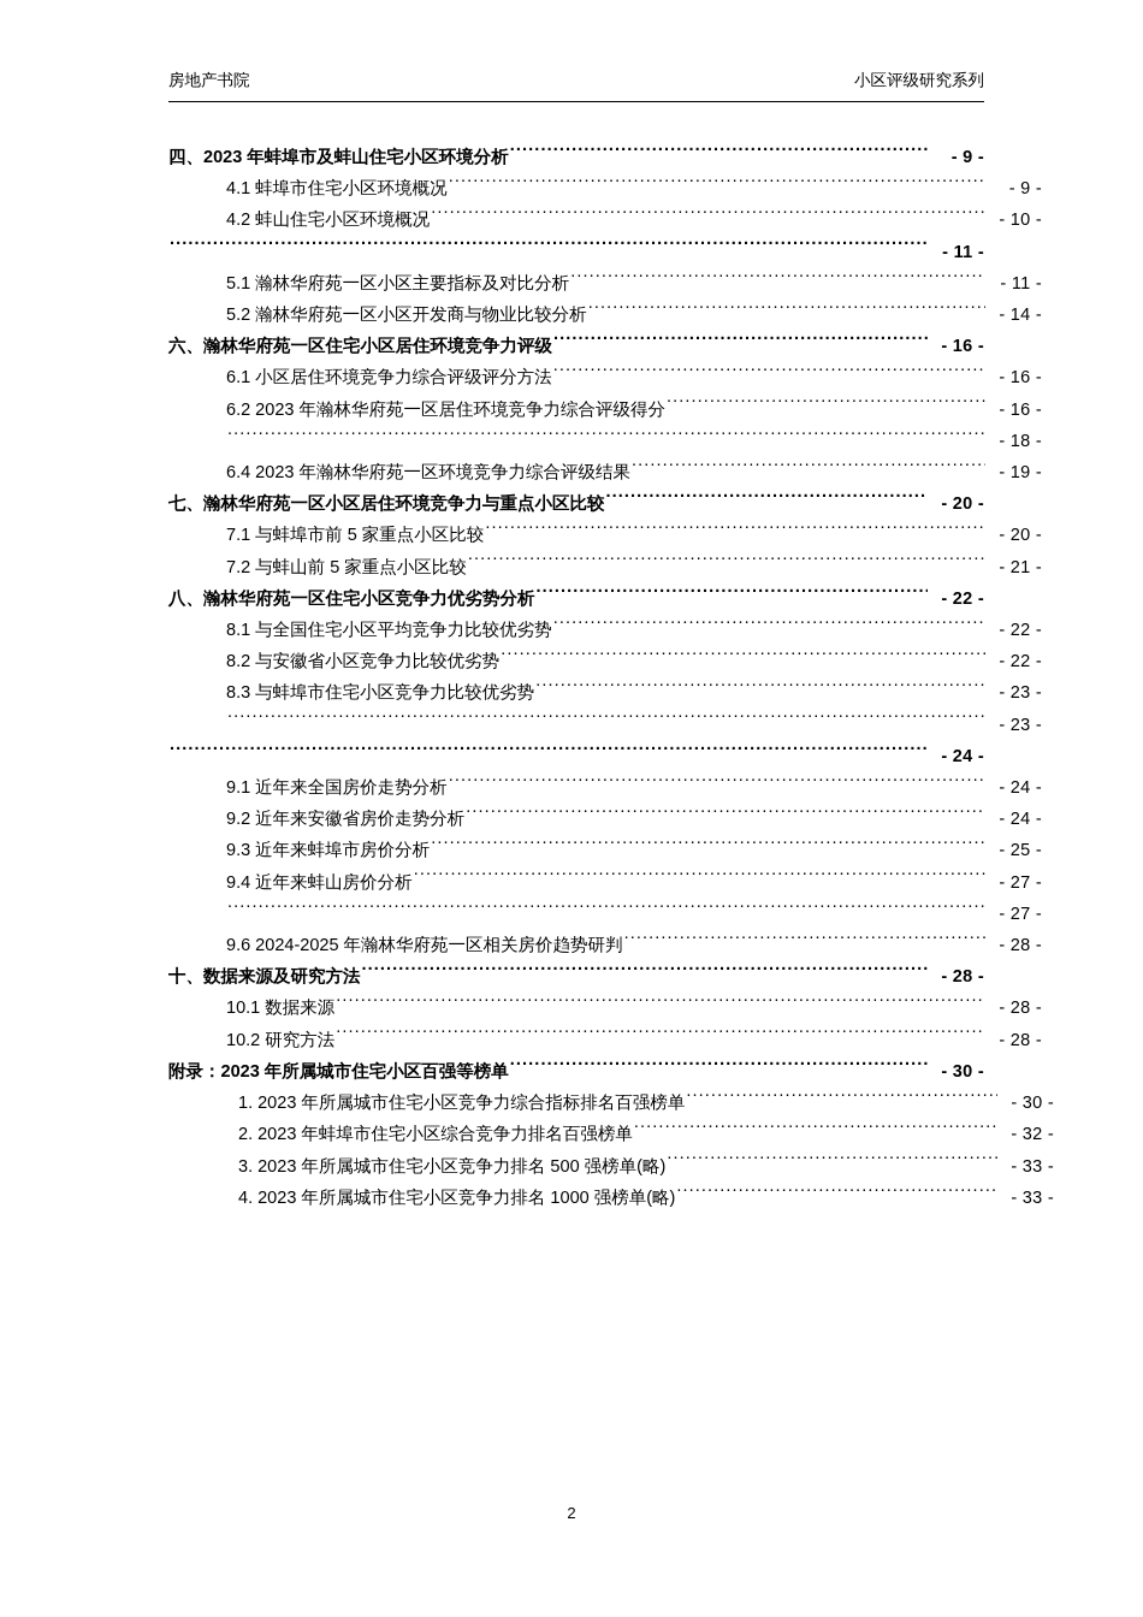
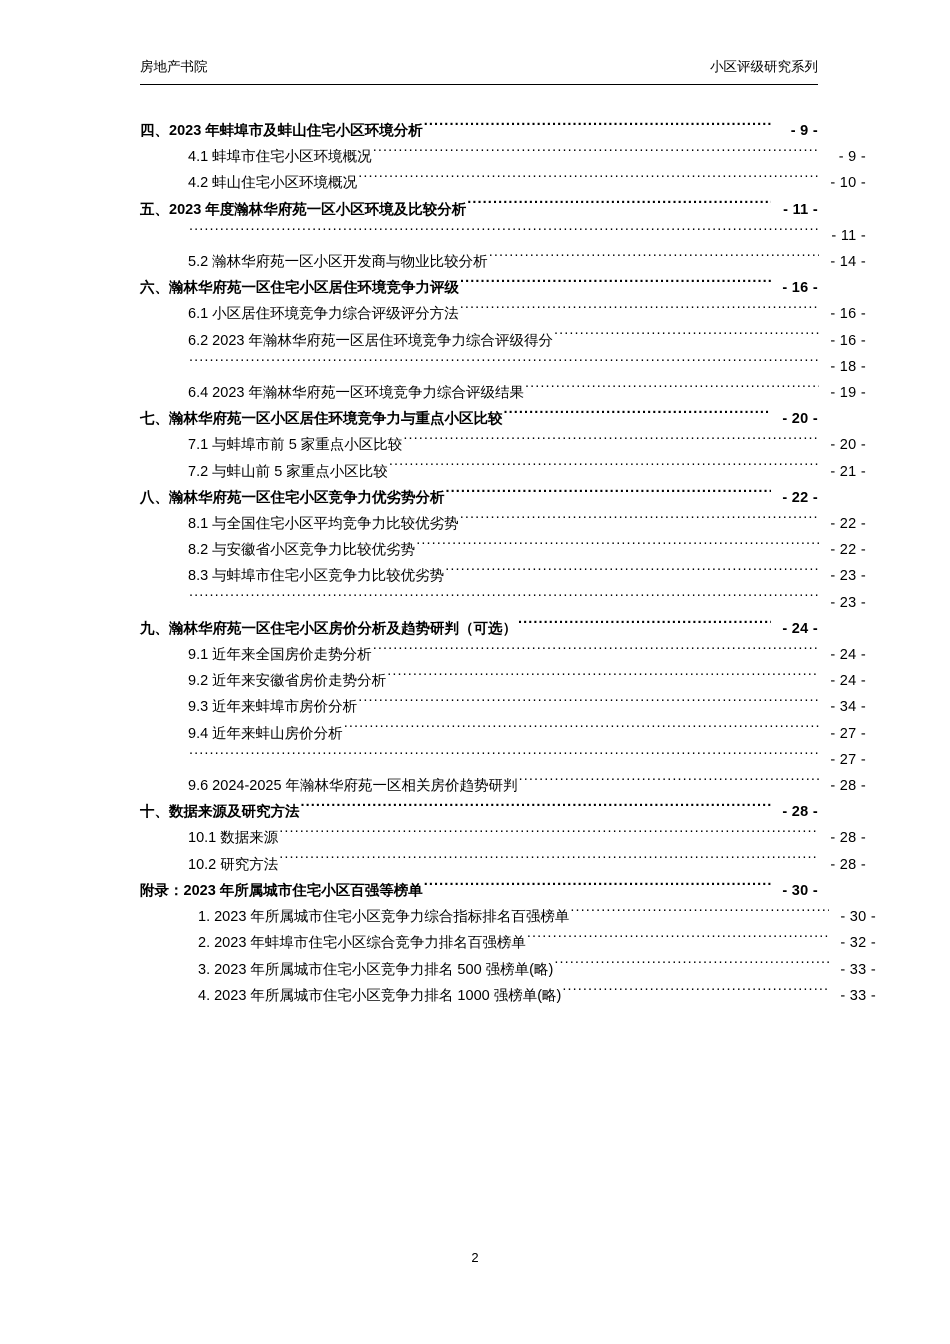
  房地产书院
  小区评级研究系列
  四、2023 年蚌埠市及蚌山住宅小区环境分析
  - 9 -
  4.1 蚌埠市住宅小区环境概况
  - 9 -
  4.2 蚌山住宅小区环境概况
  - 10 -
+ 五、2023 年度瀚林华府苑一区小区环境及比较分析
  - 11 -
- 5.1 瀚林华府苑一区小区主要指标及对比分析
  - 11 -
  5.2 瀚林华府苑一区小区开发商与物业比较分析
  - 14 -
  六、瀚林华府苑一区住宅小区居住环境竞争力评级
  - 16 -
  6.1 小区居住环境竞争力综合评级评分方法
  - 16 -
  6.2 2023 年瀚林华府苑一区居住环境竞争力综合评级得分
  - 16 -
  - 18 -
  6.4 2023 年瀚林华府苑一区环境竞争力综合评级结果
  - 19 -
  七、瀚林华府苑一区小区居住环境竞争力与重点小区比较
  - 20 -
  7.1 与蚌埠市前 5 家重点小区比较
  - 20 -
  7.2 与蚌山前 5 家重点小区比较
  - 21 -
  八、瀚林华府苑一区住宅小区竞争力优劣势分析
  - 22 -
  8.1 与全国住宅小区平均竞争力比较优劣势
  - 22 -
  8.2 与安徽省小区竞争力比较优劣势
  - 22 -
  8.3 与蚌埠市住宅小区竞争力比较优劣势
  - 23 -
  - 23 -
+ 九、瀚林华府苑一区住宅小区房价分析及趋势研判（可选）
  - 24 -
  9.1 近年来全国房价走势分析
  - 24 -
  9.2 近年来安徽省房价走势分析
  - 24 -
  9.3 近年来蚌埠市房价分析
- - 25 -
+ - 34 -
  9.4 近年来蚌山房价分析
  - 27 -
  - 27 -
  9.6 2024-2025 年瀚林华府苑一区相关房价趋势研判
  - 28 -
  十、数据来源及研究方法
  - 28 -
  10.1 数据来源
  - 28 -
  10.2 研究方法
  - 28 -
  附录：2023 年所属城市住宅小区百强等榜单
  - 30 -
  1. 2023 年所属城市住宅小区竞争力综合指标排名百强榜单
  - 30 -
  2. 2023 年蚌埠市住宅小区综合竞争力排名百强榜单
  - 32 -
  3. 2023 年所属城市住宅小区竞争力排名 500 强榜单(略)
  - 33 -
  4. 2023 年所属城市住宅小区竞争力排名 1000 强榜单(略)
  - 33 -
  2
